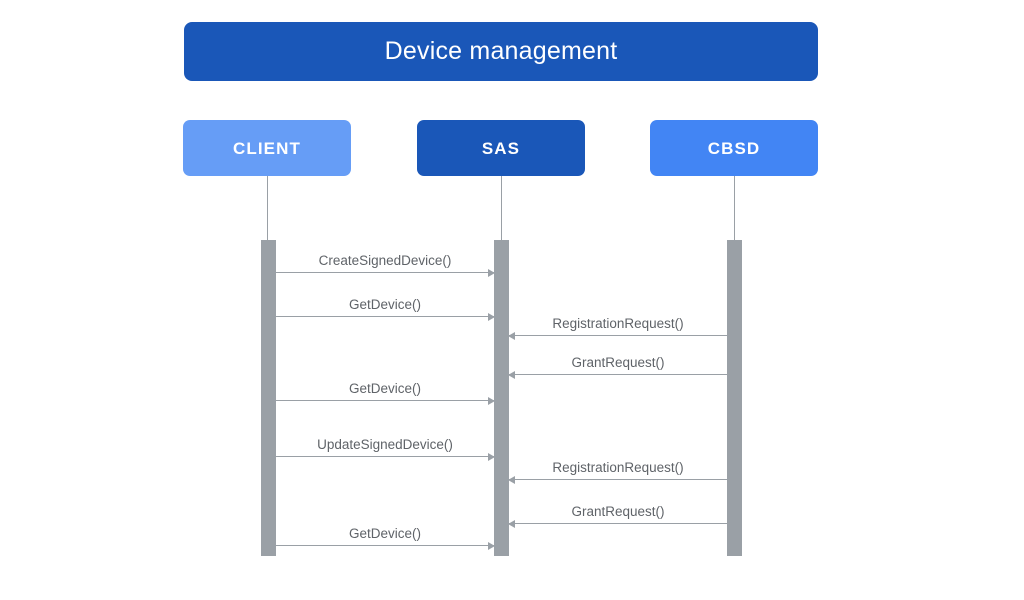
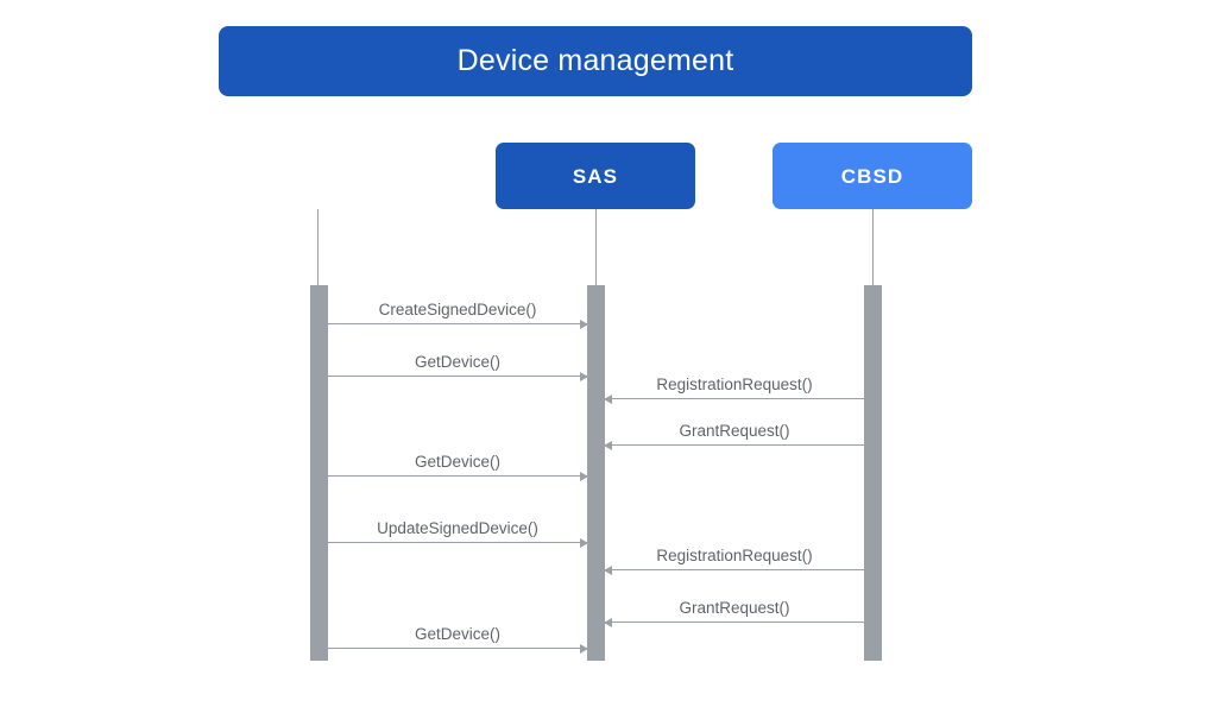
  Device management
- CLIENT
  SAS
  CBSD
  CreateSignedDevice()
  GetDevice()
  RegistrationRequest()
  GrantRequest()
  GetDevice()
  UpdateSignedDevice()
  RegistrationRequest()
  GrantRequest()
  GetDevice()
